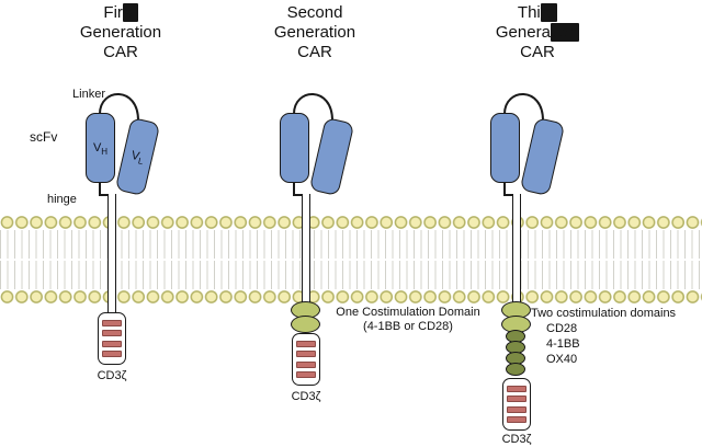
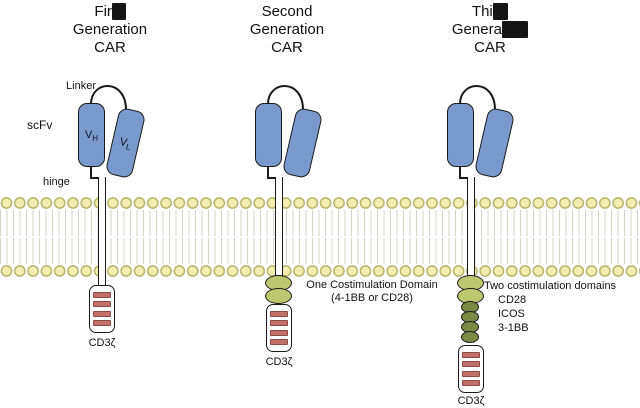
  First
  Generation
  CAR
  Second
  Generation
  CAR
  Third
  Generation
  CAR
  Linker
  scFv
  V
  H
  hinge
  CD3ζ
  CD3ζ
  One Costimulation Domain
  (4-1BB or CD28)
  CD3ζ
  Two costimulation domains
  CD28
+ ICOS
- 4-1BB
+ 3-1BB
- OX40
